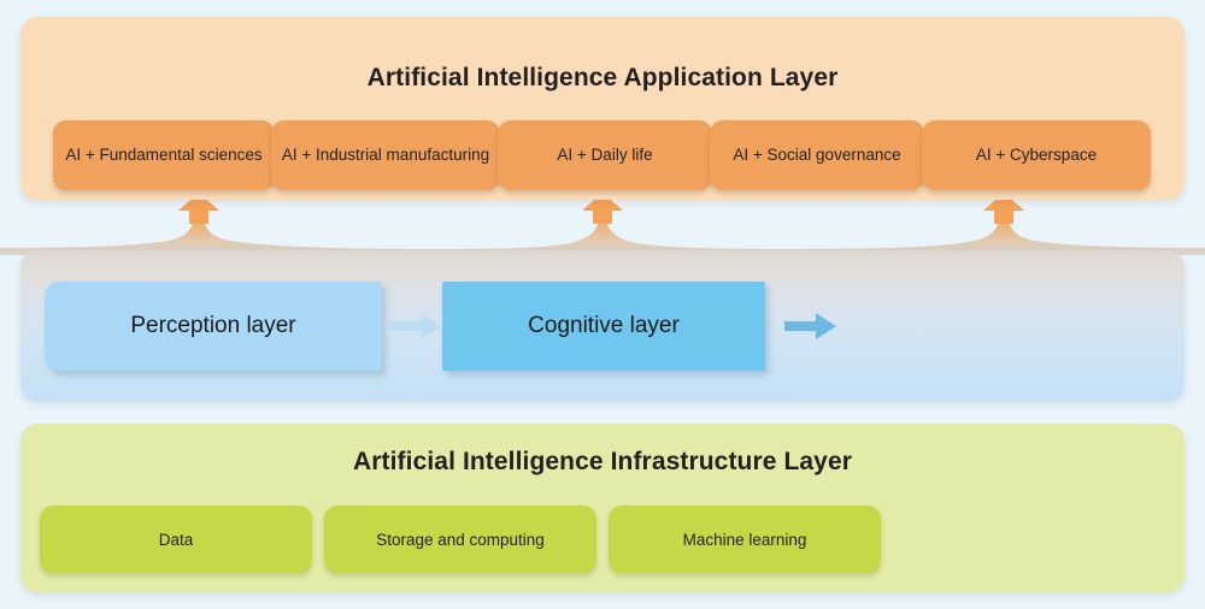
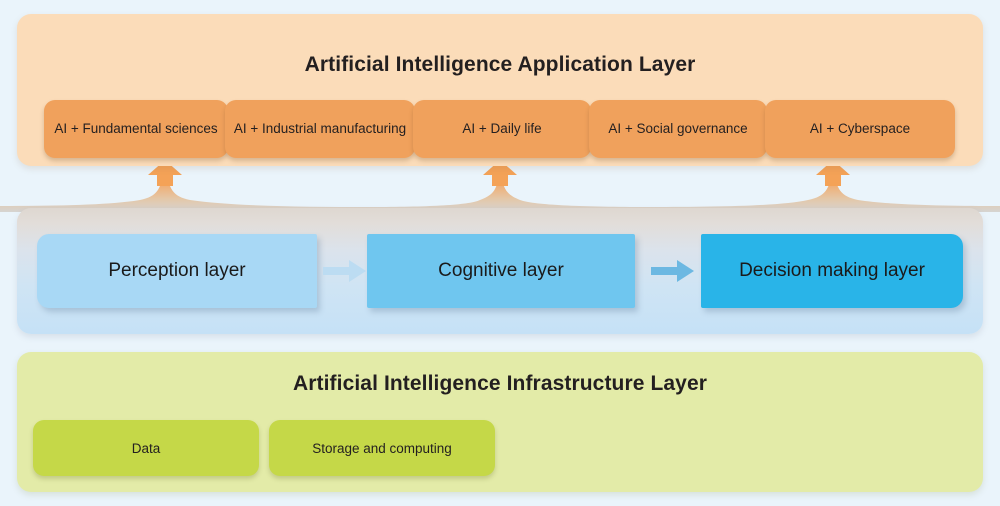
  Artificial Intelligence Application Layer
  AI + Fundamental sciences
  AI + Industrial manufacturing
  AI + Daily life
  AI + Social governance
  AI + Cyberspace
  Perception layer
  Cognitive layer
+ Decision making layer
  Artificial Intelligence Infrastructure Layer
  Data
  Storage and computing
- Machine learning
